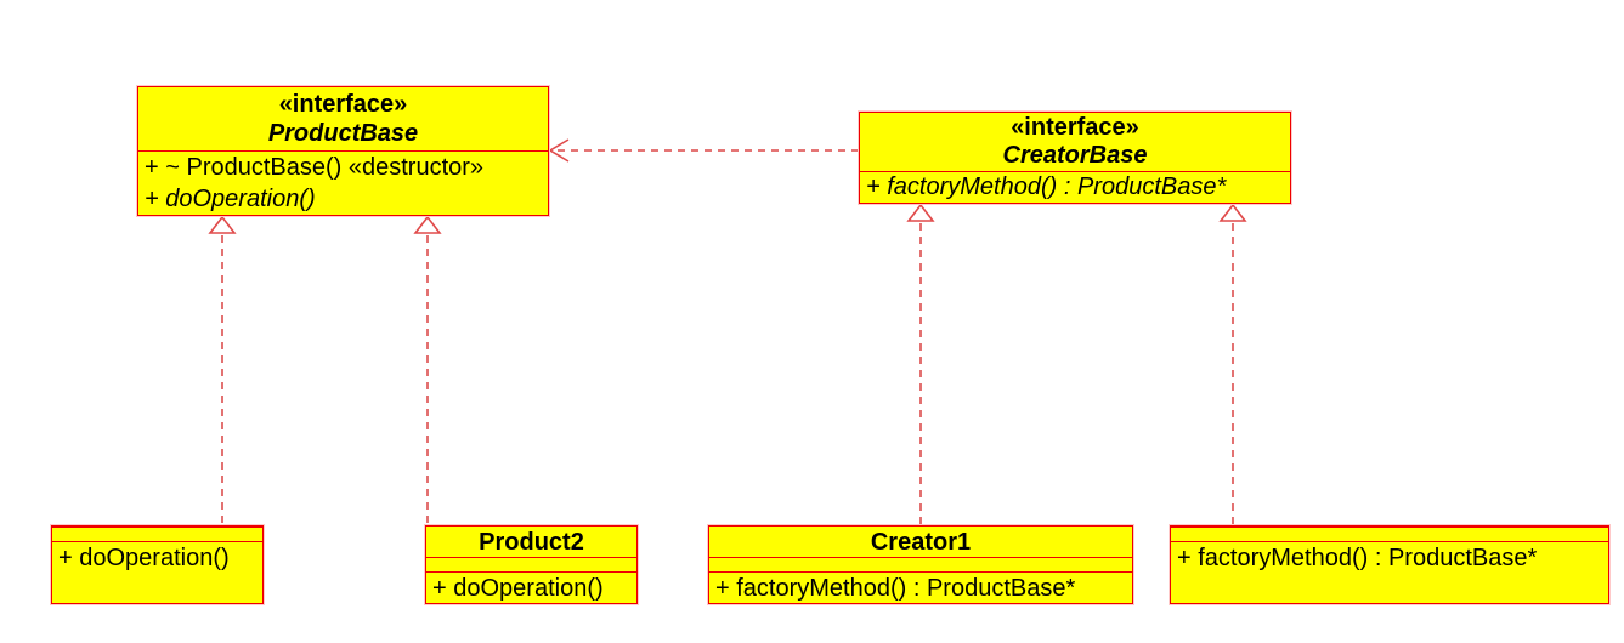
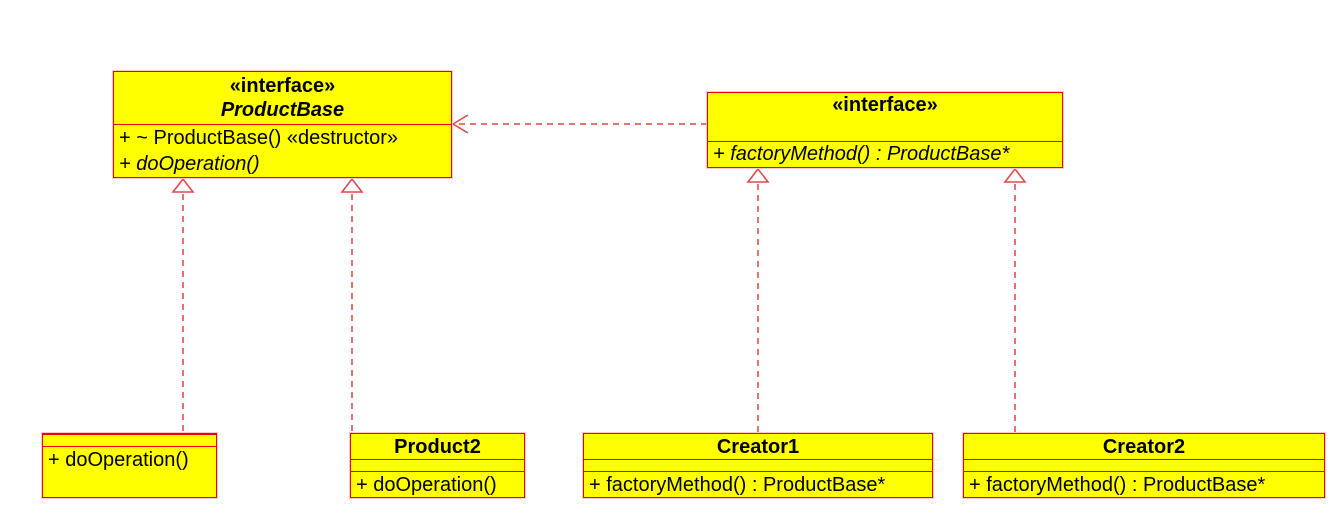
  «interface»
  ProductBase
  + ~ ProductBase() «destructor»
  + doOperation()
  «interface»
- CreatorBase
  + factoryMethod() : ProductBase*
  + doOperation()
  Product2
  + doOperation()
  Creator1
  + factoryMethod() : ProductBase*
+ Creator2
  + factoryMethod() : ProductBase*
